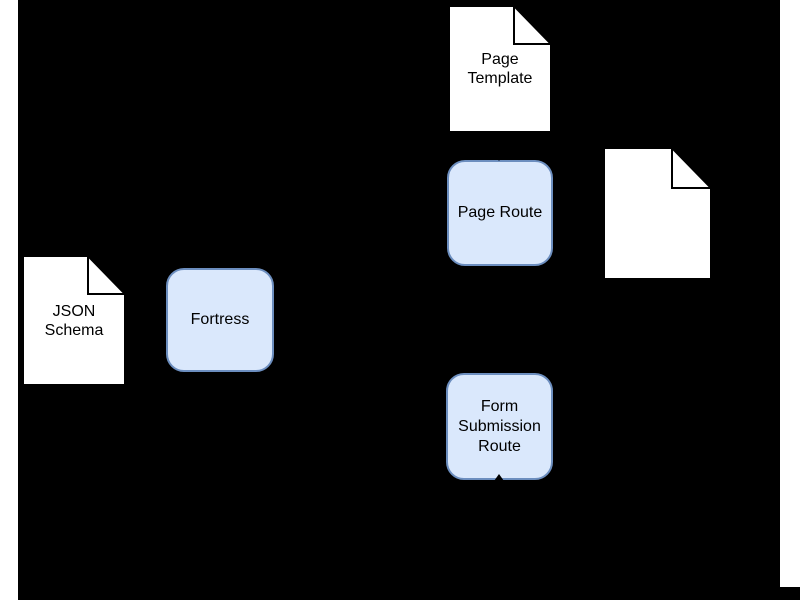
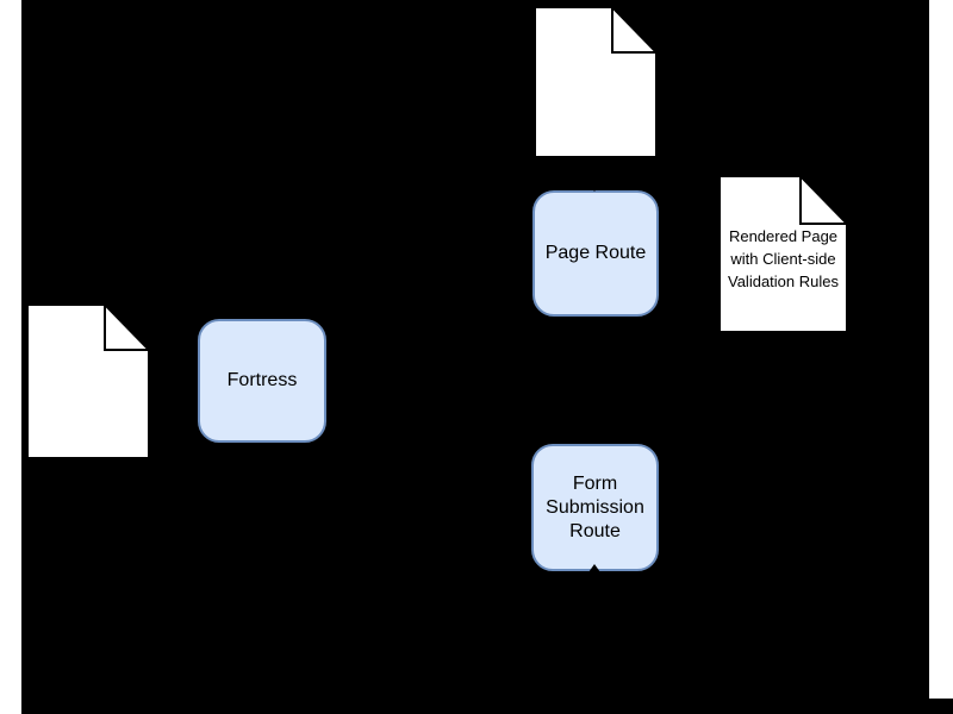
- JSON
- Schema
  Fortress
- Page
- Template
  Page Route
  Form
  Submission
  Route
+ Rendered Page
+ with Client-side
+ Validation Rules
